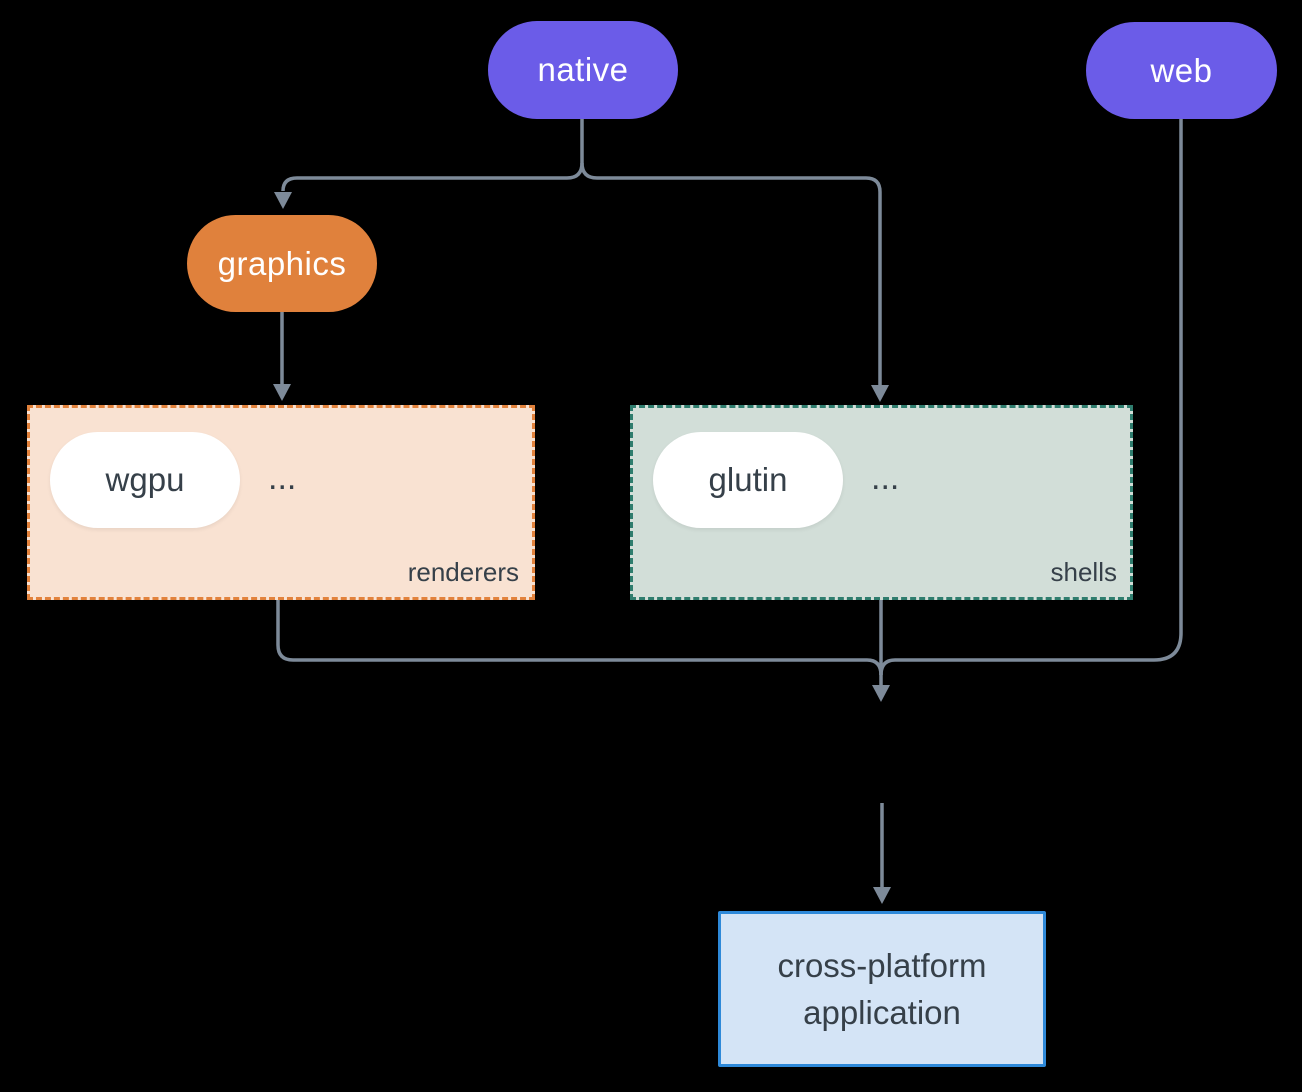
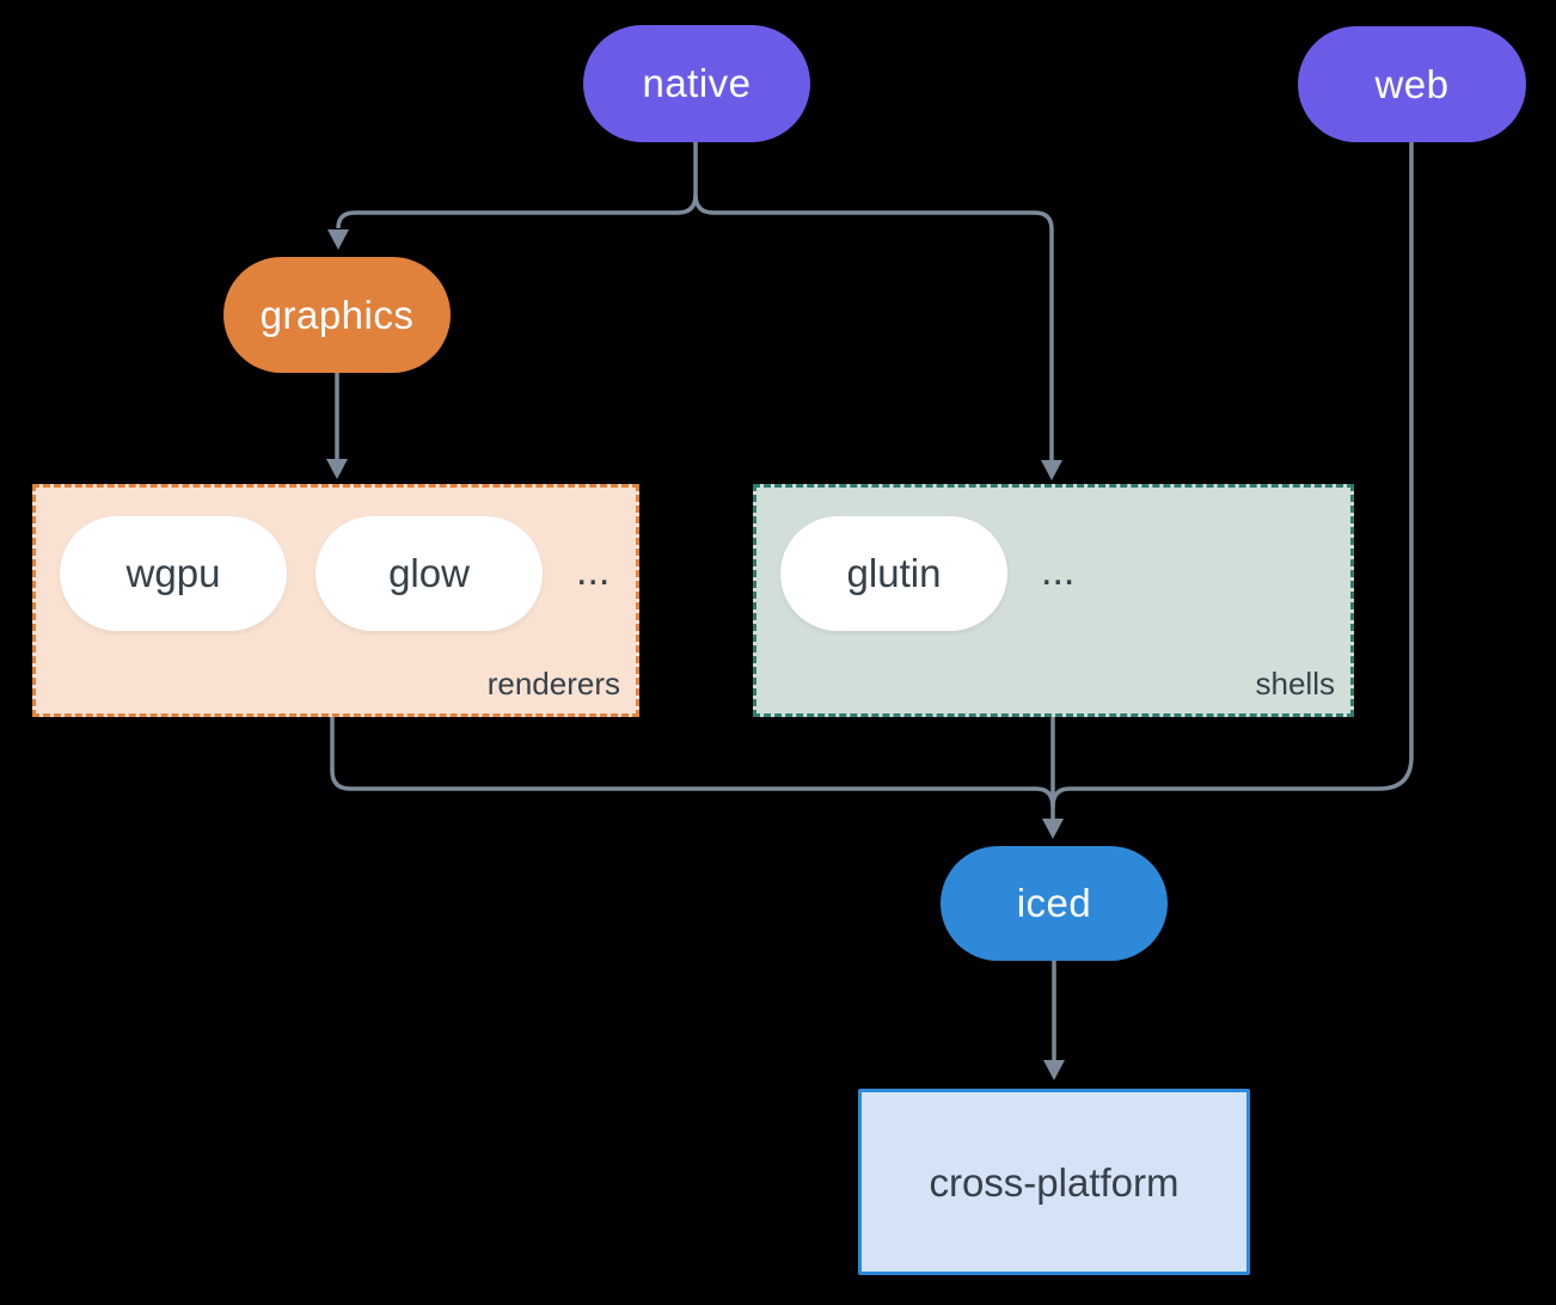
  native
  web
  graphics
  wgpu
+ glow
  ...
  renderers
  glutin
  ...
  shells
+ iced
  cross-platform
- application
